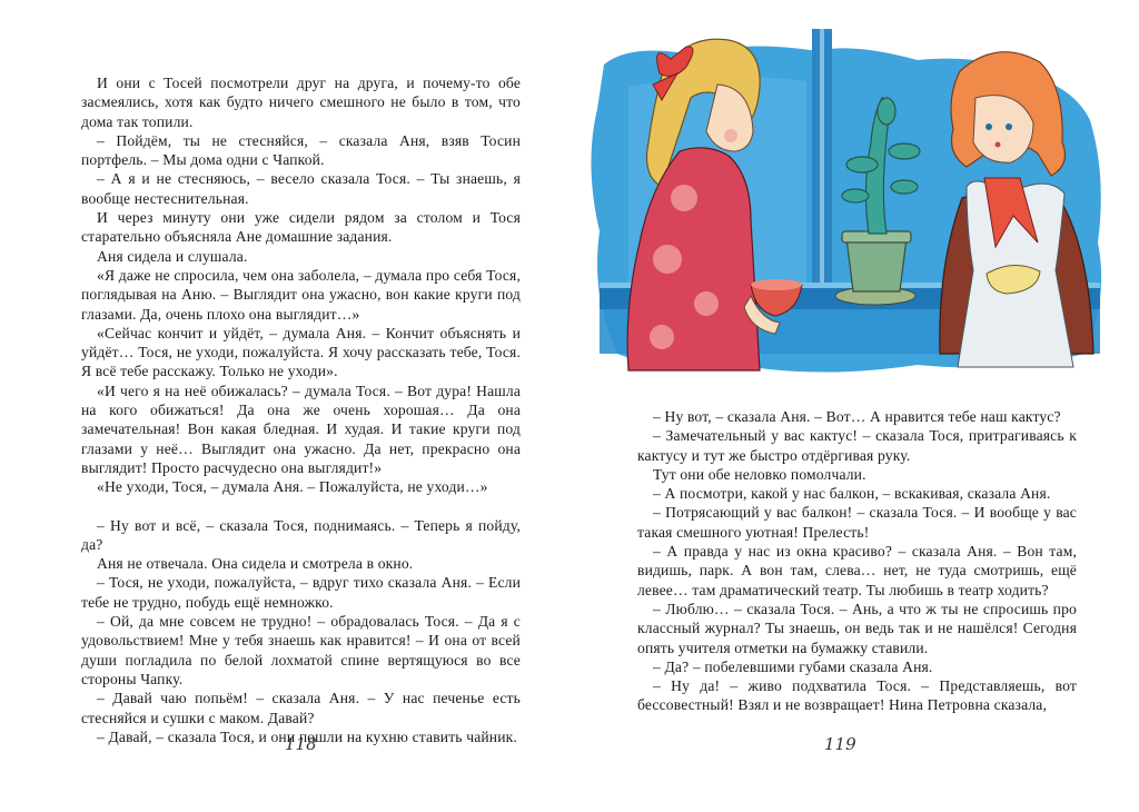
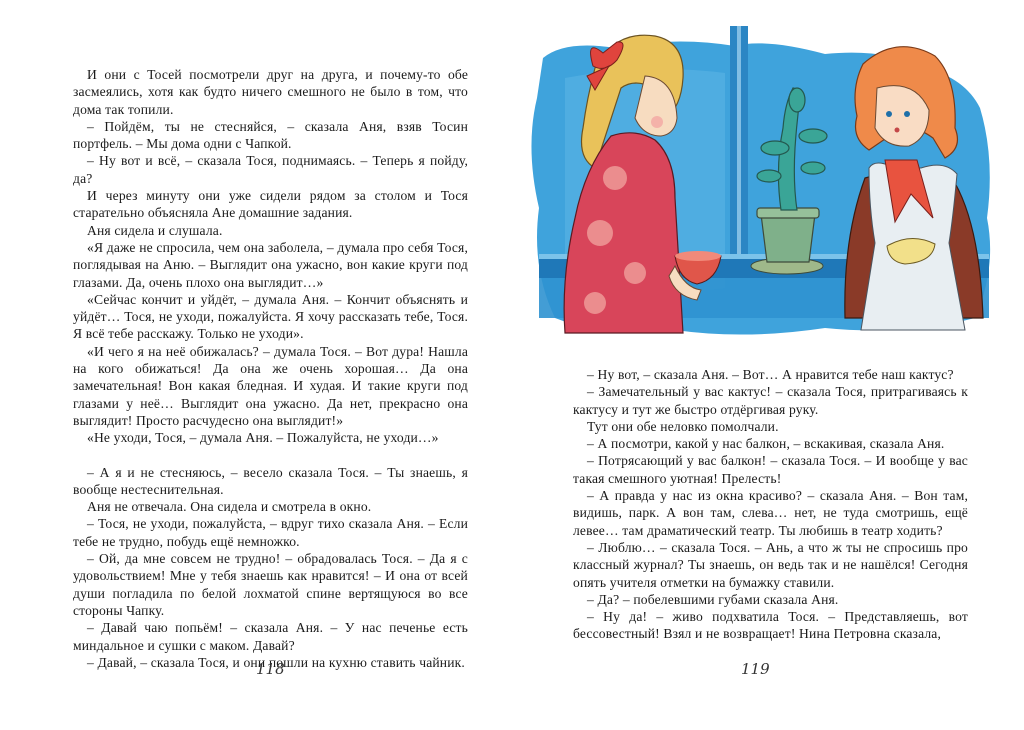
  И они с Тосей посмотрели друг на друга, и почему-то обе засмеялись, хотя как будто ничего смешного не было в том, что дома так топили.
  – Пойдём, ты не стесняйся, – сказала Аня, взяв Тосин портфель. – Мы дома одни с Чапкой.
- – А я и не стесняюсь, – весело сказала Тося. – Ты знаешь, я вообще нестеснительная.
+ – Ну вот и всё, – сказала Тося, поднимаясь. – Теперь я пойду, да?
  И через минуту они уже сидели рядом за столом и Тося старательно объясняла Ане домашние задания.
  Аня сидела и слушала.
  «Я даже не спросила, чем она заболела, – думала про себя Тося, поглядывая на Аню. – Выглядит она ужасно, вон какие круги под глазами. Да, очень плохо она выглядит…»
  «Сейчас кончит и уйдёт, – думала Аня. – Кончит объяснять и уйдёт… Тося, не уходи, пожалуйста. Я хочу рассказать тебе, Тося. Я всё тебе расскажу. Только не уходи».
  «И чего я на неё обижалась? – думала Тося. – Вот дура! Нашла на кого обижаться! Да она же очень хорошая… Да она замечательная! Вон какая бледная. И худая. И такие круги под глазами у неё… Выглядит она ужасно. Да нет, прекрасно она выглядит! Просто расчудесно она выглядит!»
  «Не уходи, Тося, – думала Аня. – Пожалуйста, не уходи…»
- – Ну вот и всё, – сказала Тося, поднимаясь. – Теперь я пойду, да?
+ – А я и не стесняюсь, – весело сказала Тося. – Ты знаешь, я вообще нестеснительная.
  Аня не отвечала. Она сидела и смотрела в окно.
  – Тося, не уходи, пожалуйста, – вдруг тихо сказала Аня. – Если тебе не трудно, побудь ещё немножко.
  – Ой, да мне совсем не трудно! – обрадовалась Тося. – Да я с удовольствием! Мне у тебя знаешь как нравится! – И она от всей души погладила по белой лохматой спине вертящуюся во все стороны Чапку.
- – Давай чаю попьём! – сказала Аня. – У нас печенье есть стесняйся и сушки с маком. Давай?
+ – Давай чаю попьём! – сказала Аня. – У нас печенье есть миндальное и сушки с маком. Давай?
  – Давай, – сказала Тося, и они пошли на кухню ставить чайник.
  118
  – Ну вот, – сказала Аня. – Вот… А нравится тебе наш кактус?
  – Замечательный у вас кактус! – сказала Тося, притрагиваясь к кактусу и тут же быстро отдёргивая руку.
  Тут они обе неловко помолчали.
  – А посмотри, какой у нас балкон, – вскакивая, сказала Аня.
  – Потрясающий у вас балкон! – сказала Тося. – И вообще у вас такая смешного уютная! Прелесть!
  – А правда у нас из окна красиво? – сказала Аня. – Вон там, видишь, парк. А вон там, слева… нет, не туда смотришь, ещё левее… там драматический театр. Ты любишь в театр ходить?
  – Люблю… – сказала Тося. – Ань, а что ж ты не спросишь про классный журнал? Ты знаешь, он ведь так и не нашёлся! Сегодня опять учителя отметки на бумажку ставили.
  – Да? – побелевшими губами сказала Аня.
  – Ну да! – живо подхватила Тося. – Представляешь, вот бессовестный! Взял и не возвращает! Нина Петровна сказала,
  119
